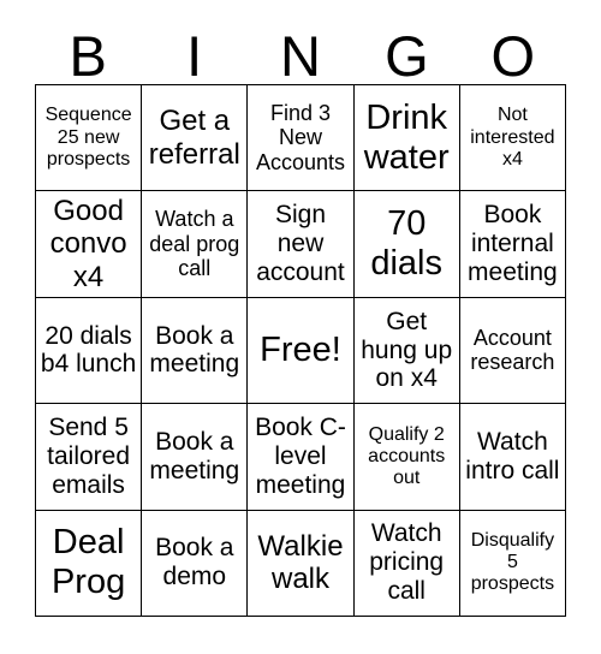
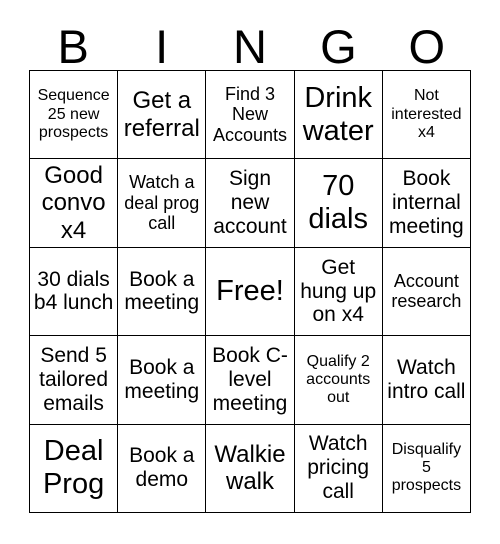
  B
  I
  N
  G
  O
  Sequence 25 new prospects
  Get a referral
  Find 3 New Accounts
  Drink water
  Not interested x4
  Good convo x4
  Watch a deal prog call
  Sign new account
  70 dials
  Book internal meeting
- 20 dials b4 lunch
+ 30 dials b4 lunch
  Book a meeting
  Free!
  Get hung up on x4
  Account research
  Send 5 tailored emails
  Book a meeting
  Book C-level meeting
  Qualify 2 accounts out
  Watch intro call
  Deal Prog
  Book a demo
  Walkie walk
  Watch pricing call
  Disqualify 5 prospects
